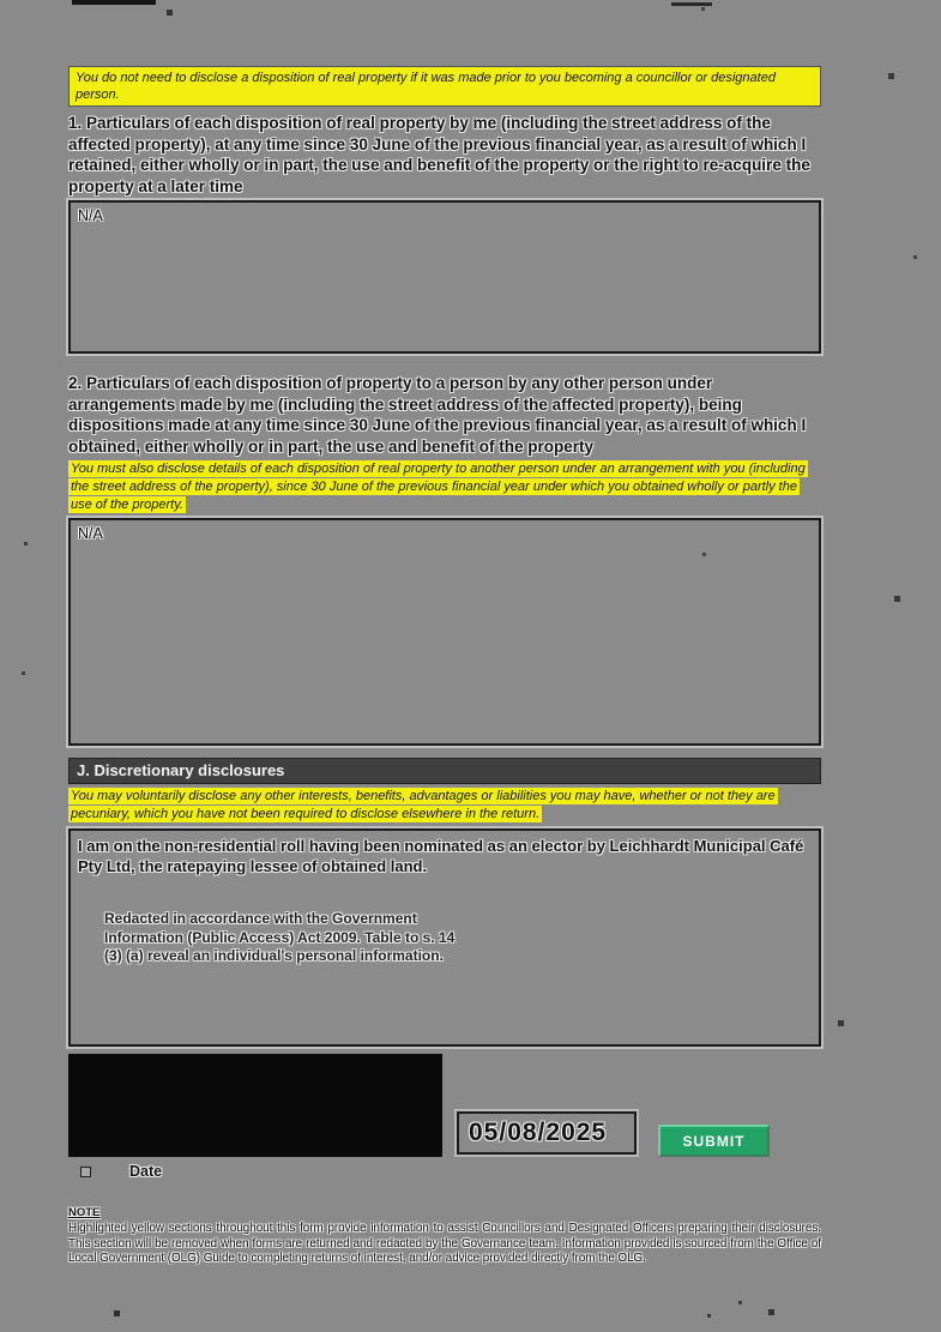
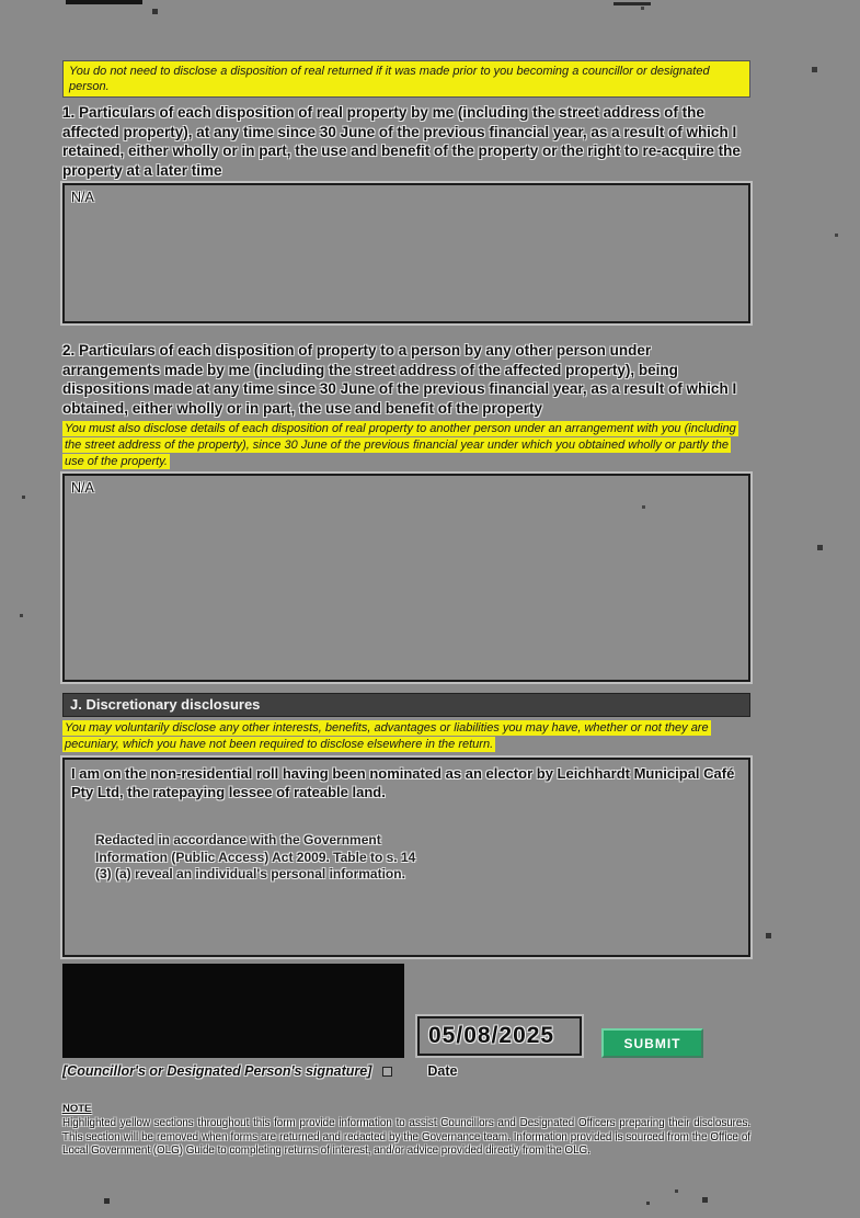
- You do not need to disclose a disposition of real property if it was made prior to you becoming a councillor or designated person.
+ You do not need to disclose a disposition of real returned if it was made prior to you becoming a councillor or designated person.
  1. Particulars of each disposition of real property by me (including the street address of the affected property), at any time since 30 June of the previous financial year, as a result of which I retained, either wholly or in part, the use and benefit of the property or the right to re-acquire the property at a later time
  N/A
  2. Particulars of each disposition of property to a person by any other person under arrangements made by me (including the street address of the affected property), being dispositions made at any time since 30 June of the previous financial year, as a result of which I obtained, either wholly or in part, the use and benefit of the property
  You must also disclose details of each disposition of real property to another person under an arrangement with you (including the street address of the property), since 30 June of the previous financial year under which you obtained wholly or partly the use of the property.
  N/A
  J. Discretionary disclosures
  You may voluntarily disclose any other interests, benefits, advantages or liabilities you may have, whether or not they are pecuniary, which you have not been required to disclose elsewhere in the return.
- I am on the non-residential roll having been nominated as an elector by Leichhardt Municipal Café Pty Ltd, the ratepaying lessee of obtained land.
+ I am on the non-residential roll having been nominated as an elector by Leichhardt Municipal Café Pty Ltd, the ratepaying lessee of rateable land.
  Redacted in accordance with the Government Information (Public Access) Act 2009. Table to s. 14 (3) (a) reveal an individual's personal information.
  05/08/2025
  SUBMIT
+ [Councillor's or Designated Person's signature]
  Date
  NOTE
  Highlighted yellow sections throughout this form provide information to assist Councillors and Designated Officers preparing their disclosures. This section will be removed when forms are returned and redacted by the Governance team. Information provided is sourced from the Office of Local Government (OLG) Guide to completing returns of interest, and/or advice provided directly from the OLG.
